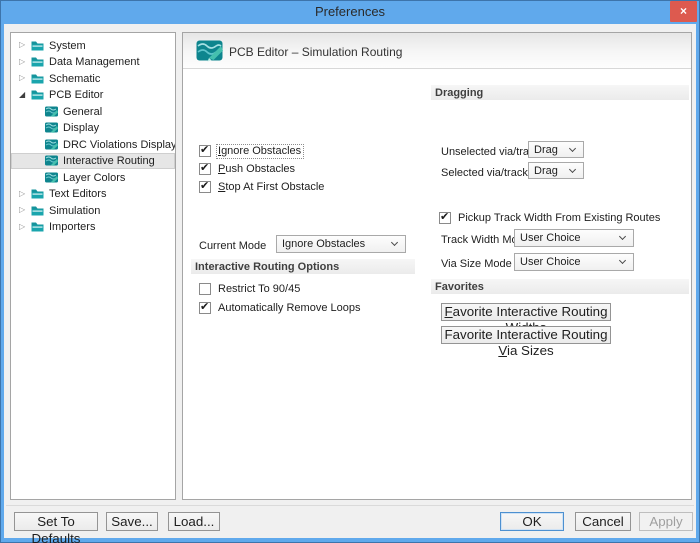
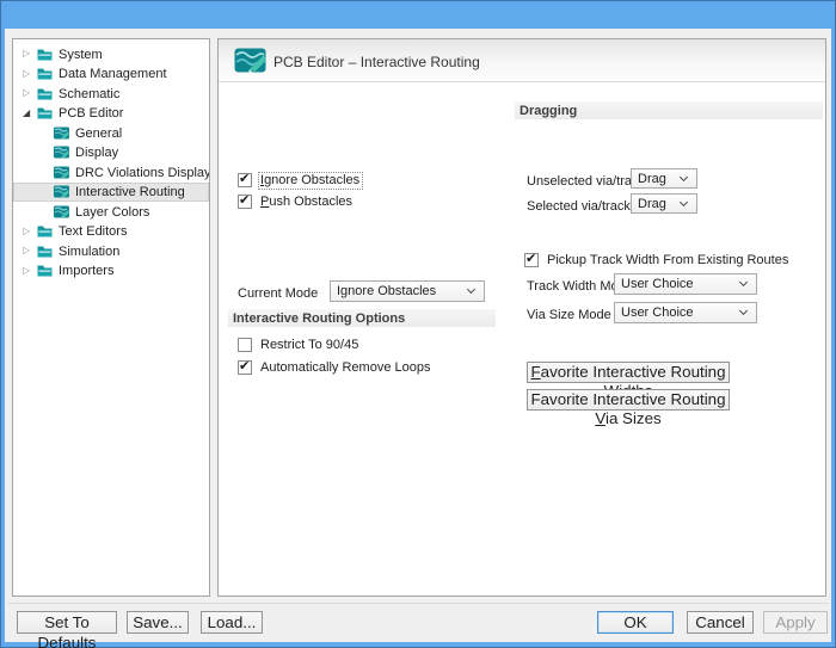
- Preferences
- ×
  ▷
  System
  ▷
  Data Management
  ▷
  Schematic
  ◢
  PCB Editor
  General
  Display
  DRC Violations Display
  Interactive Routing
  Layer Colors
  ▷
  Text Editors
  ▷
  Simulation
  ▷
  Importers
- PCB Editor – Simulation Routing
+ PCB Editor – Interactive Routing
  Ignore Obstacles
  Push Obstacles
- Stop At First Obstacle
  Current Mode
  Ignore Obstacles
  Interactive Routing Options
  Restrict To 90/45
  Automatically Remove Loops
  Dragging
  Unselected via/tra
  Drag
  Selected via/track
  Drag
  Pickup Track Width From Existing Routes
  Track Width M
  User Choice
  Via Size Mode
  User Choice
- Favorites
  Favorite Interactive Routing
  Favorite Interactive Routing Via Sizes
  Set To Defaults
  Save...
  Load...
  OK
  Cancel
  Apply
